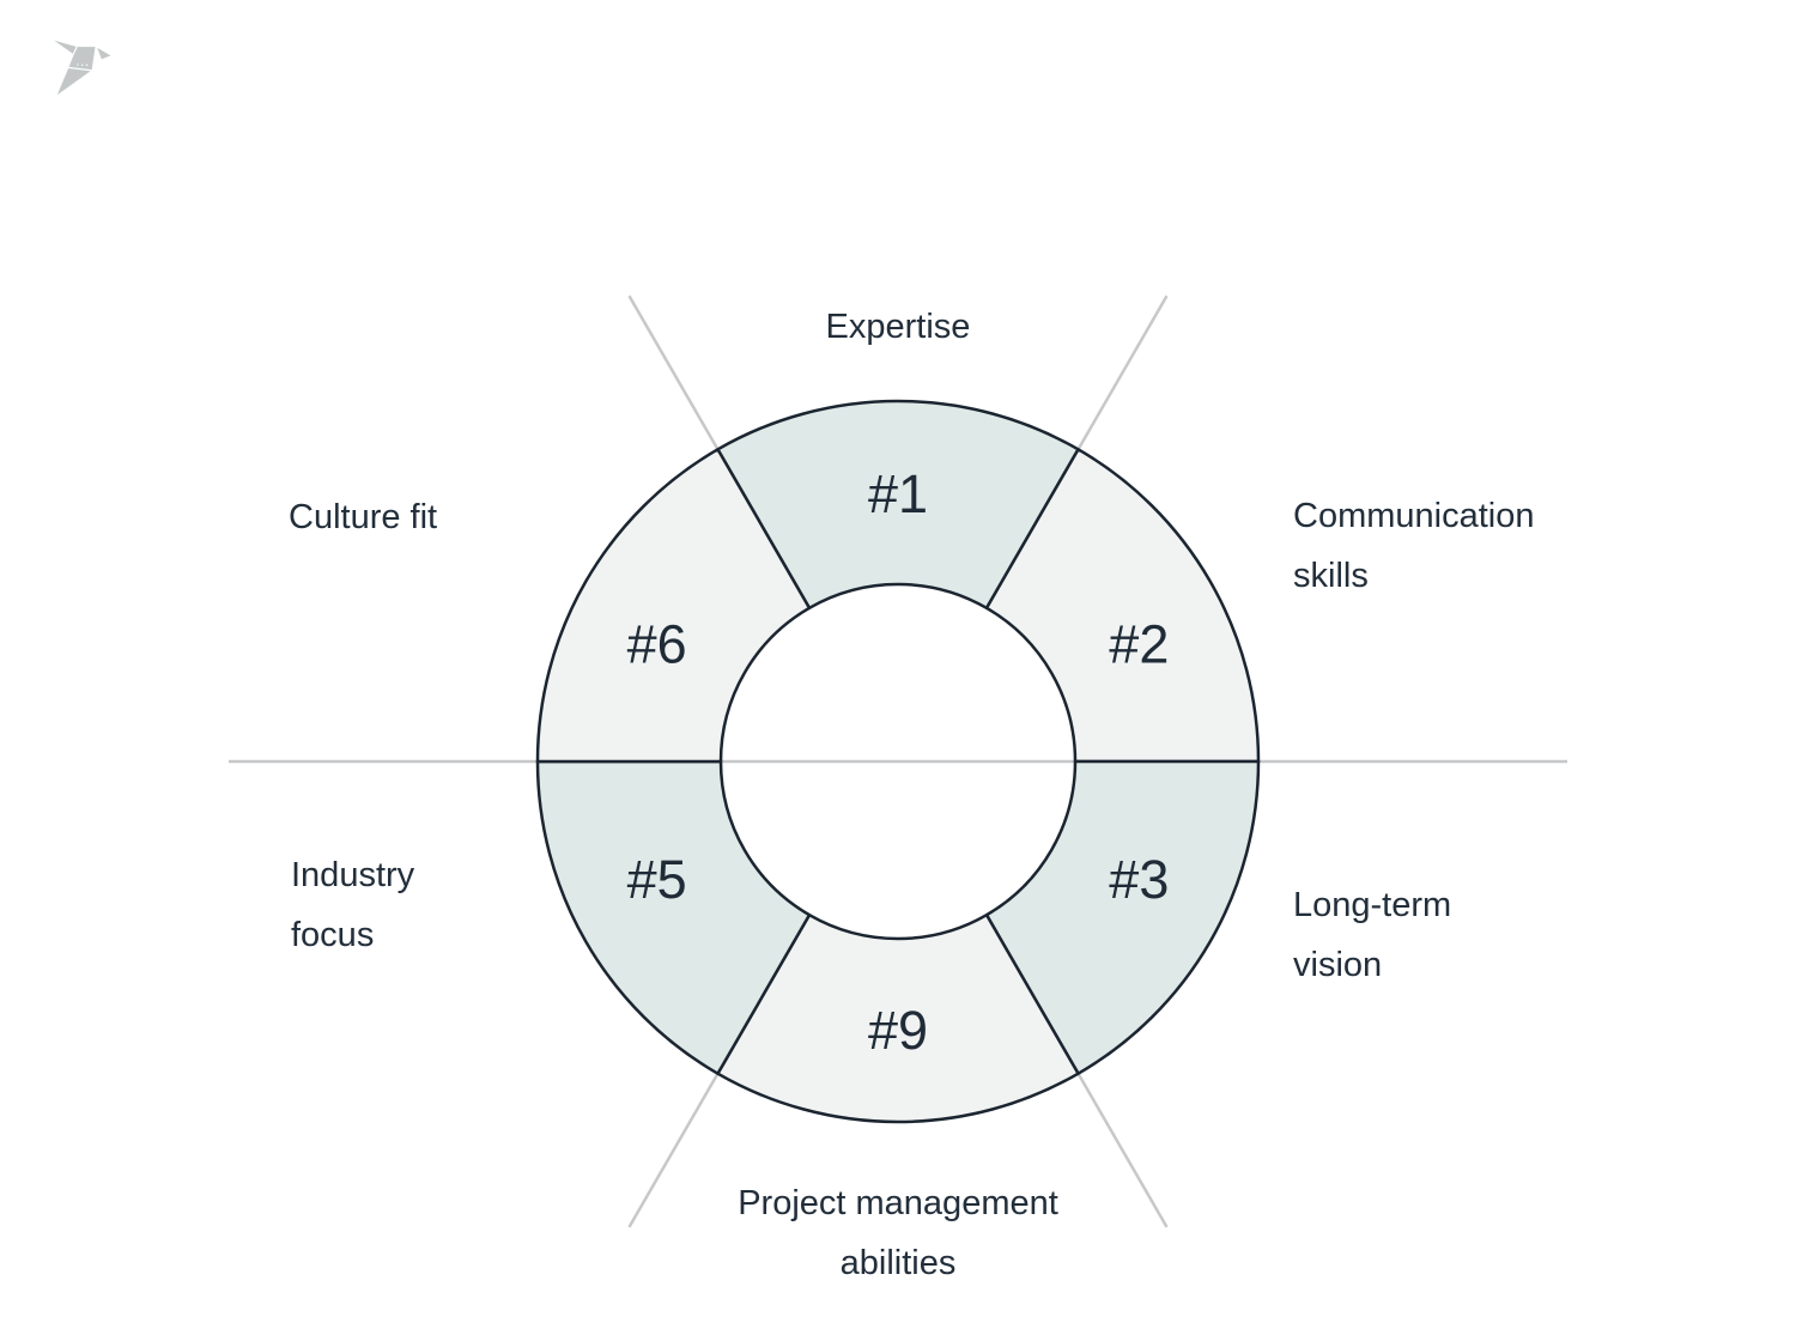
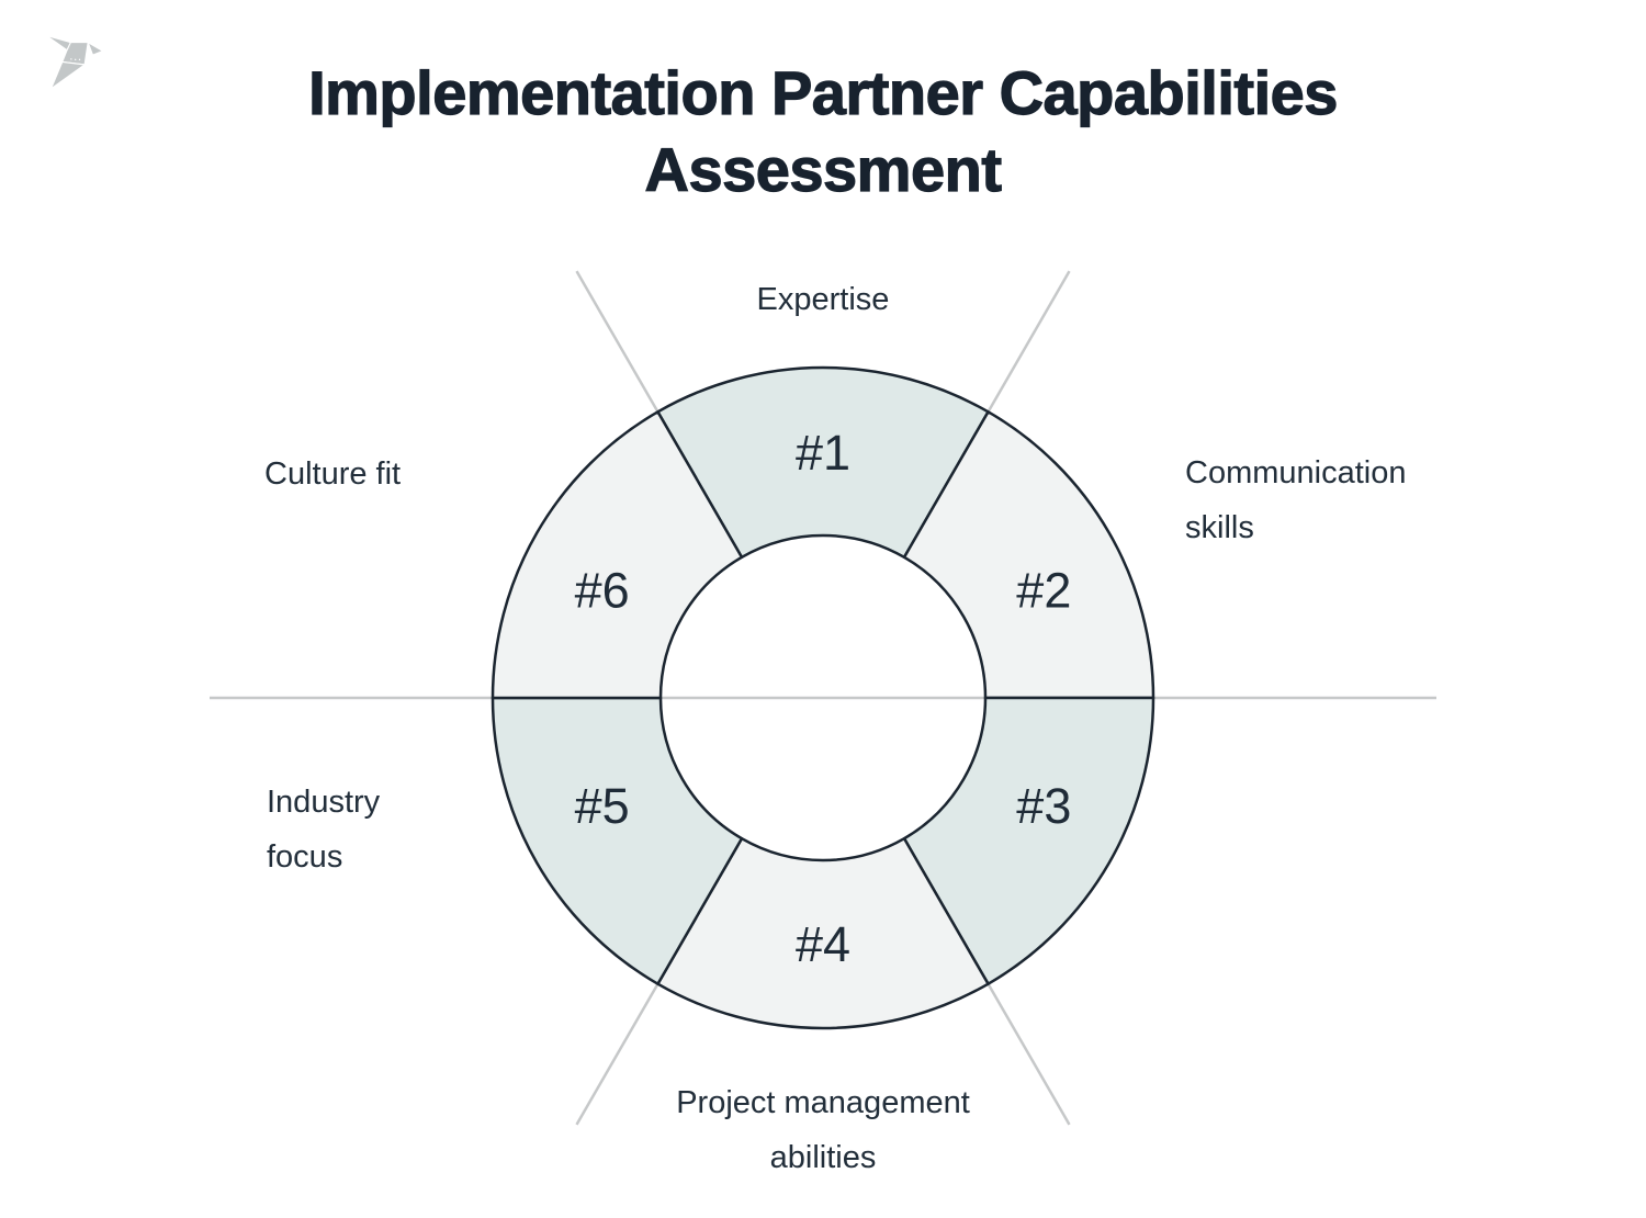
+ Implementation Partner Capabilities Assessment
  #1
  #2
  #3
- #9
+ #4
  #5
  #6
  Expertise
  Culture fit
  Communication skills
  Industry focus
- Long-term vision
  Project management abilities
